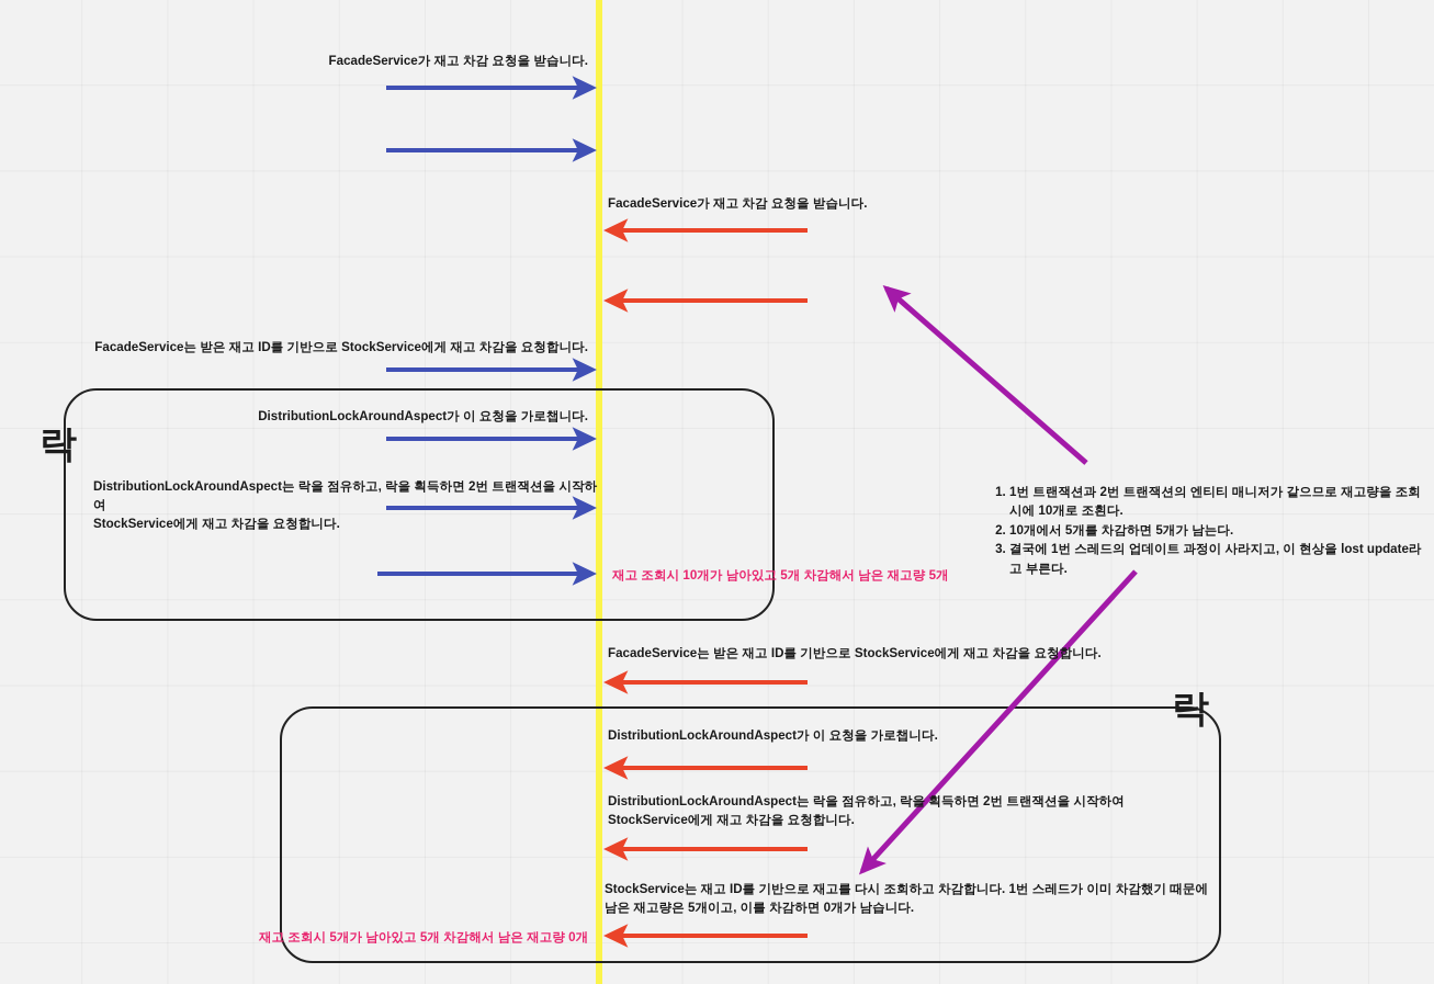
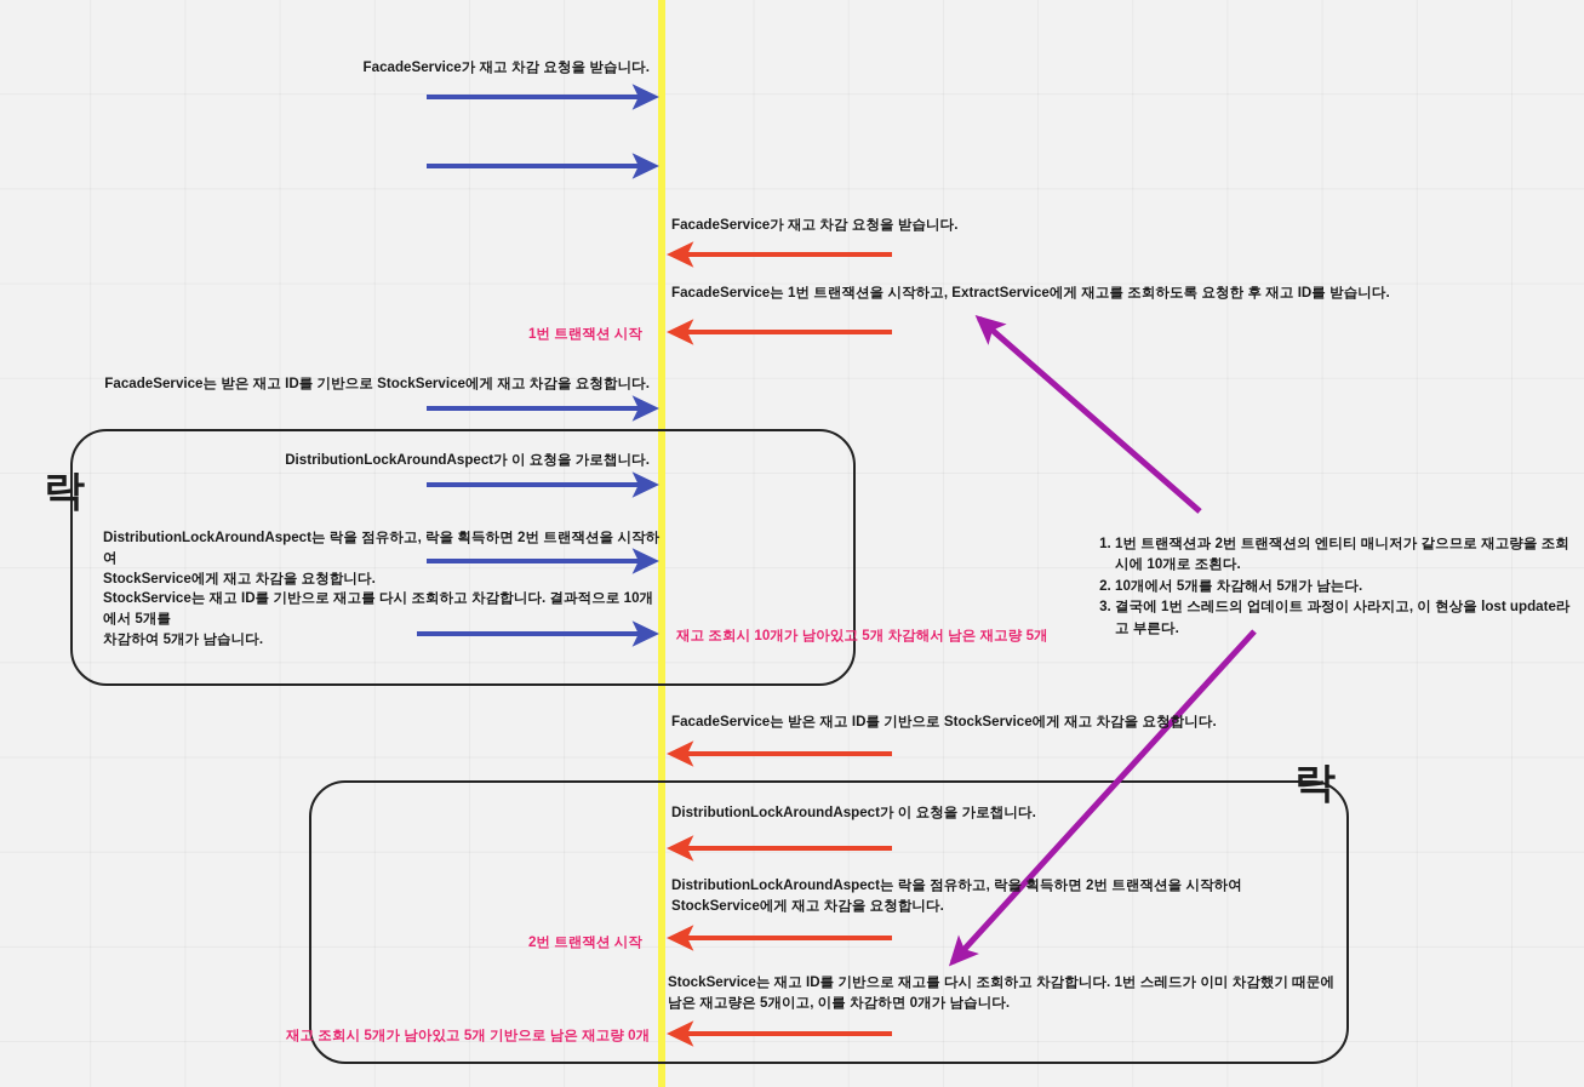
  락
  락
  FacadeService가 재고 차감 요청을 받습니다.
  FacadeService는 받은 재고 ID를 기반으로 StockService에게 재고 차감을 요청합니다.
  DistributionLockAroundAspect가 이 요청을 가로챕니다.
  DistributionLockAroundAspect는 락을 점유하고, 락을 획득하면 2번 트랜잭션을 시작하여
  StockService에게 재고 차감을 요청합니다.
+ StockService는 재고 ID를 기반으로 재고를 다시 조회하고 차감합니다. 결과적으로 10개에서 5개를
+ 차감하여 5개가 남습니다.
  FacadeService가 재고 차감 요청을 받습니다.
+ FacadeService는 1번 트랜잭션을 시작하고, ExtractService에게 재고를 조회하도록 요청한 후 재고 ID를 받습니다.
  FacadeService는 받은 재고 ID를 기반으로 StockService에게 재고 차감을 요청합니다.
  DistributionLockAroundAspect가 이 요청을 가로챕니다.
  DistributionLockAroundAspect는 락을 점유하고, 락을 획득하면 2번 트랜잭션을 시작하여
  StockService에게 재고 차감을 요청합니다.
  StockService는 재고 ID를 기반으로 재고를 다시 조회하고 차감합니다. 1번 스레드가 이미 차감했기 때문에
  남은 재고량은 5개이고, 이를 차감하면 0개가 남습니다.
+ 1번 트랜잭션 시작
+ 2번 트랜잭션 시작
  재고 조회시 10개가 남아있고 5개 차감해서 남은 재고량 5개
- 재고 조회시 5개가 남아있고 5개 차감해서 남은 재고량 0개
+ 재고 조회시 5개가 남아있고 5개 기반으로 남은 재고량 0개
  1번 트랜잭션과 2번 트랜잭션의 엔티티 매니저가 같으므로 재고량을 조회시에 10개로 조횐다.
- 10개에서 5개를 차감하면 5개가 남는다.
+ 10개에서 5개를 차감해서 5개가 남는다.
  결국에 1번 스레드의 업데이트 과정이 사라지고, 이 현상을 lost update라고 부른다.
